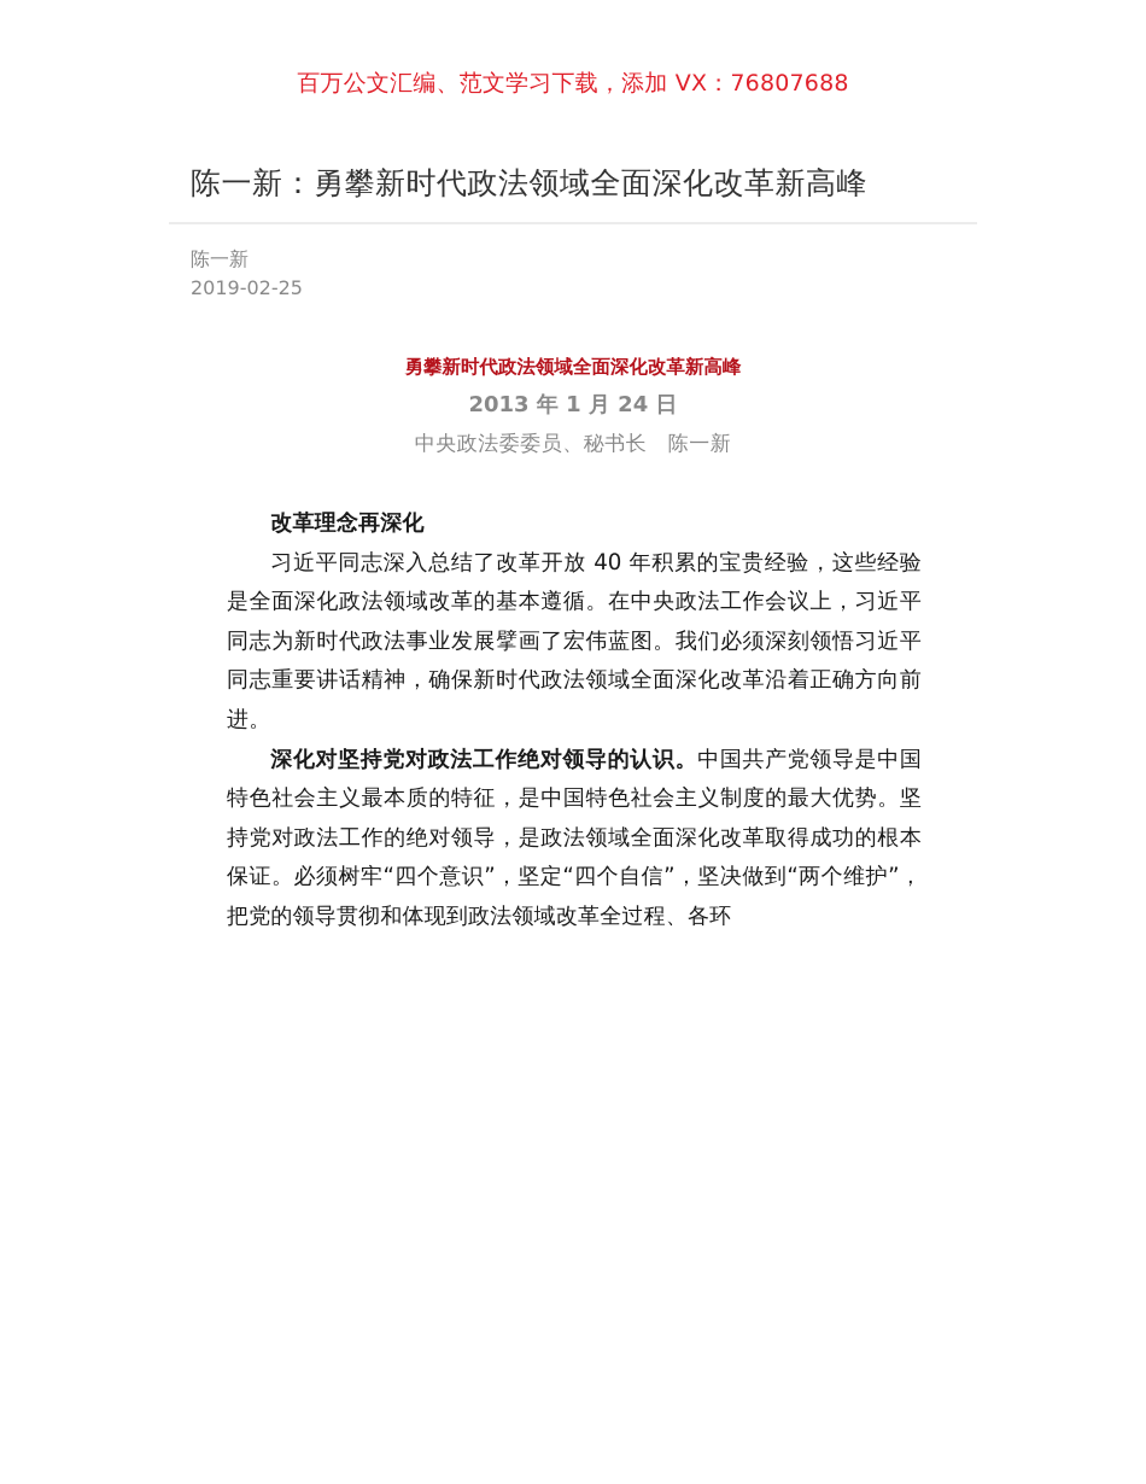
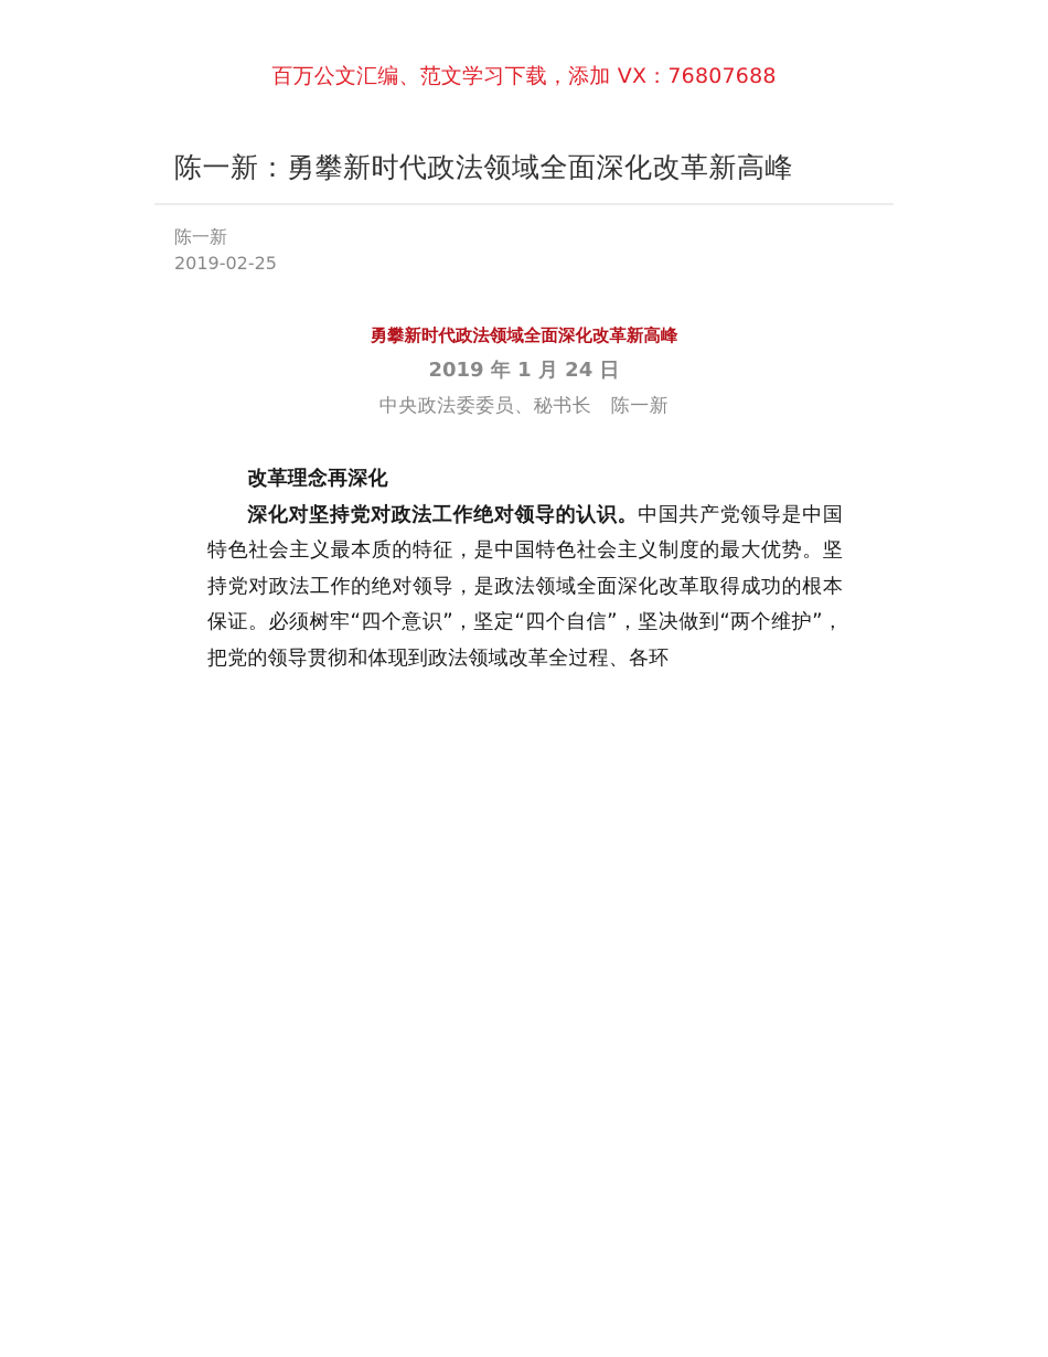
  百万公文汇编、范文学习下载，添加 VX：76807688
  陈一新：勇攀新时代政法领域全面深化改革新高峰
  陈一新
  2019-02-25
  勇攀新时代政法领域全面深化改革新高峰
- 2013 年 1 月 24 日
+ 2019 年 1 月 24 日
  中央政法委委员、秘书长 陈一新
  改革理念再深化
- 习近平同志深入总结了改革开放 40 年积累的宝贵经验，这些经验是全面深化政法领域改革的基本遵循。在中央政法工作会议上，习近平同志为新时代政法事业发展擘画了宏伟蓝图。我们必须深刻领悟习近平同志重要讲话精神，确保新时代政法领域全面深化改革沿着正确方向前进。
  深化对坚持党对政法工作绝对领导的认识。中国共产党领导是中国特色社会主义最本质的特征，是中国特色社会主义制度的最大优势。坚持党对政法工作的绝对领导，是政法领域全面深化改革取得成功的根本保证。必须树牢“四个意识”，坚定“四个自信”，坚决做到“两个维护”，把党的领导贯彻和体现到政法领域改革全过程、各环
